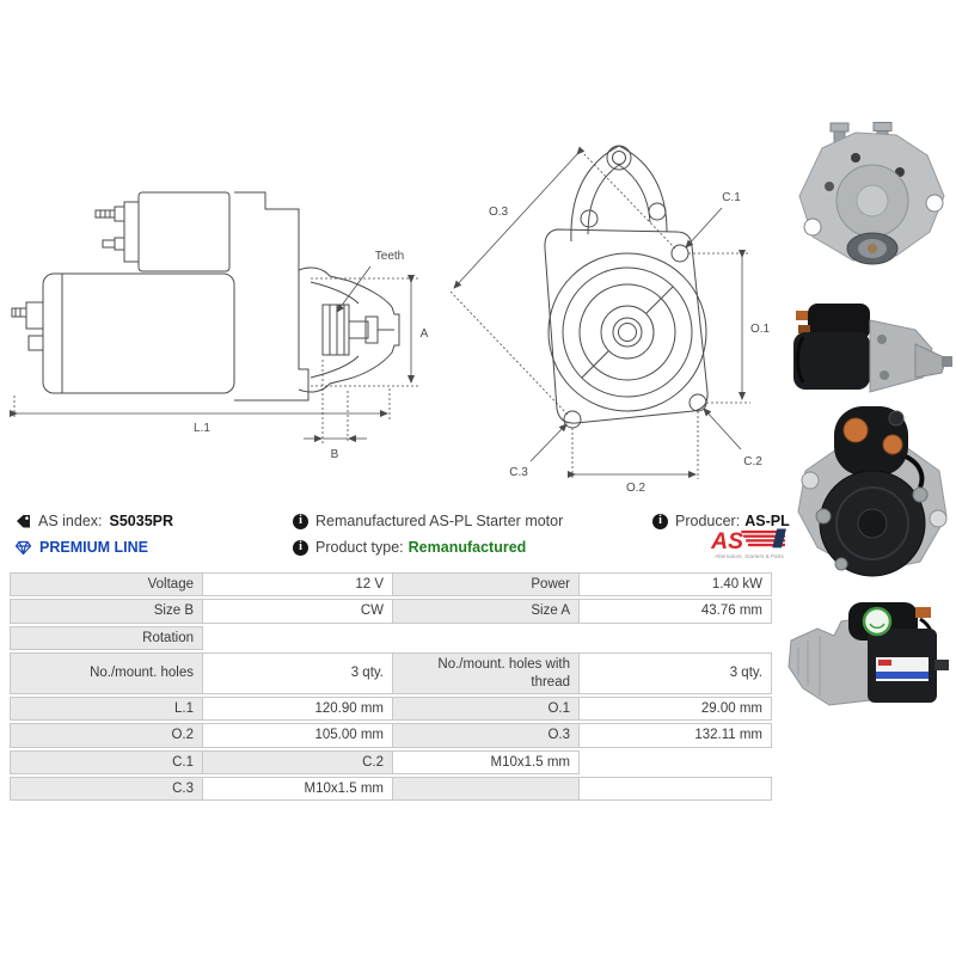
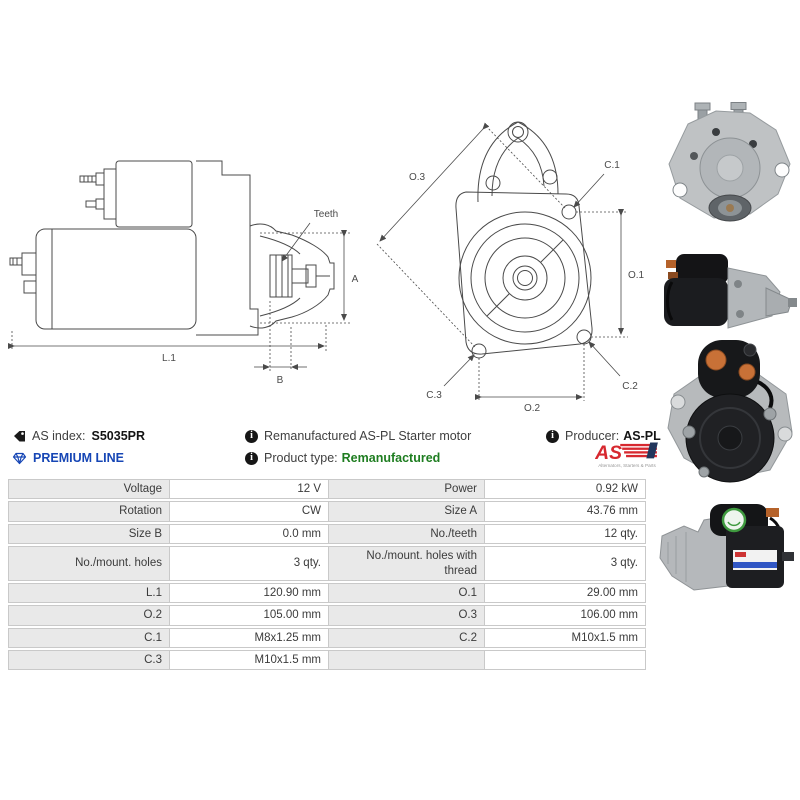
  Teeth
  A
  L.1
  B
  O.3
  C.1
  O.1
  C.2
  C.3
  O.2
  AS index:
  S5035PR
  i
  Remanufactured AS-PL Starter motor
  i
  Producer:
  AS-PL
  PREMIUM LINE
  i
  Product type:
  Remanufactured
  AS
  Voltage
  12 V
  Power
- 1.40 kW
+ 0.92 kW
- Size B
+ Rotation
  CW
  Size A
  43.76 mm
- Rotation
+ Size B
+ 0.0 mm
+ No./teeth
+ 12 qty.
  No./mount. holes
  3 qty.
  No./mount. holes with thread
  3 qty.
  L.1
  120.90 mm
  O.1
  29.00 mm
  O.2
  105.00 mm
  O.3
- 132.11 mm
+ 106.00 mm
  C.1
+ M8x1.25 mm
  C.2
  M10x1.5 mm
  C.3
  M10x1.5 mm
